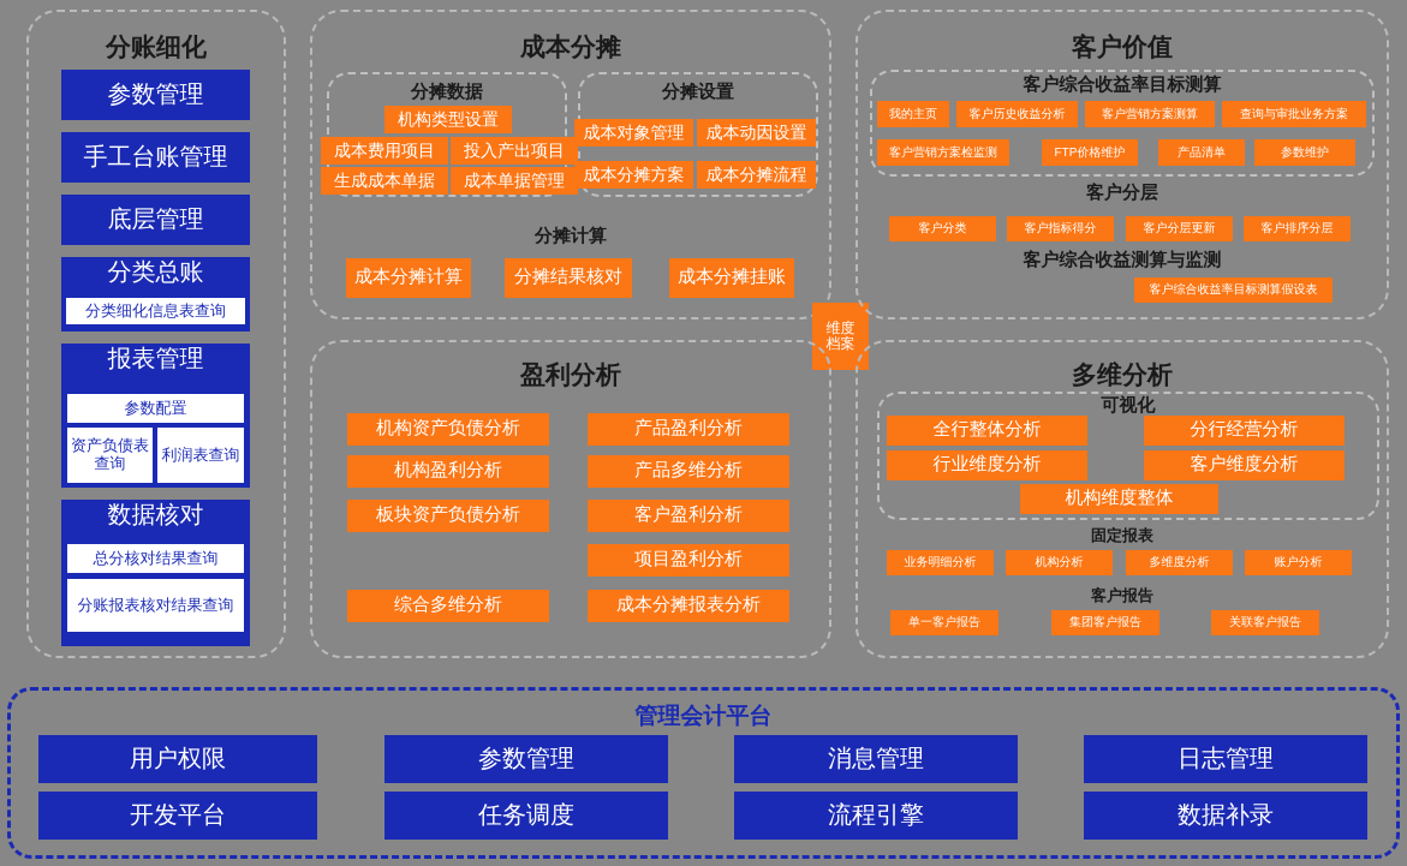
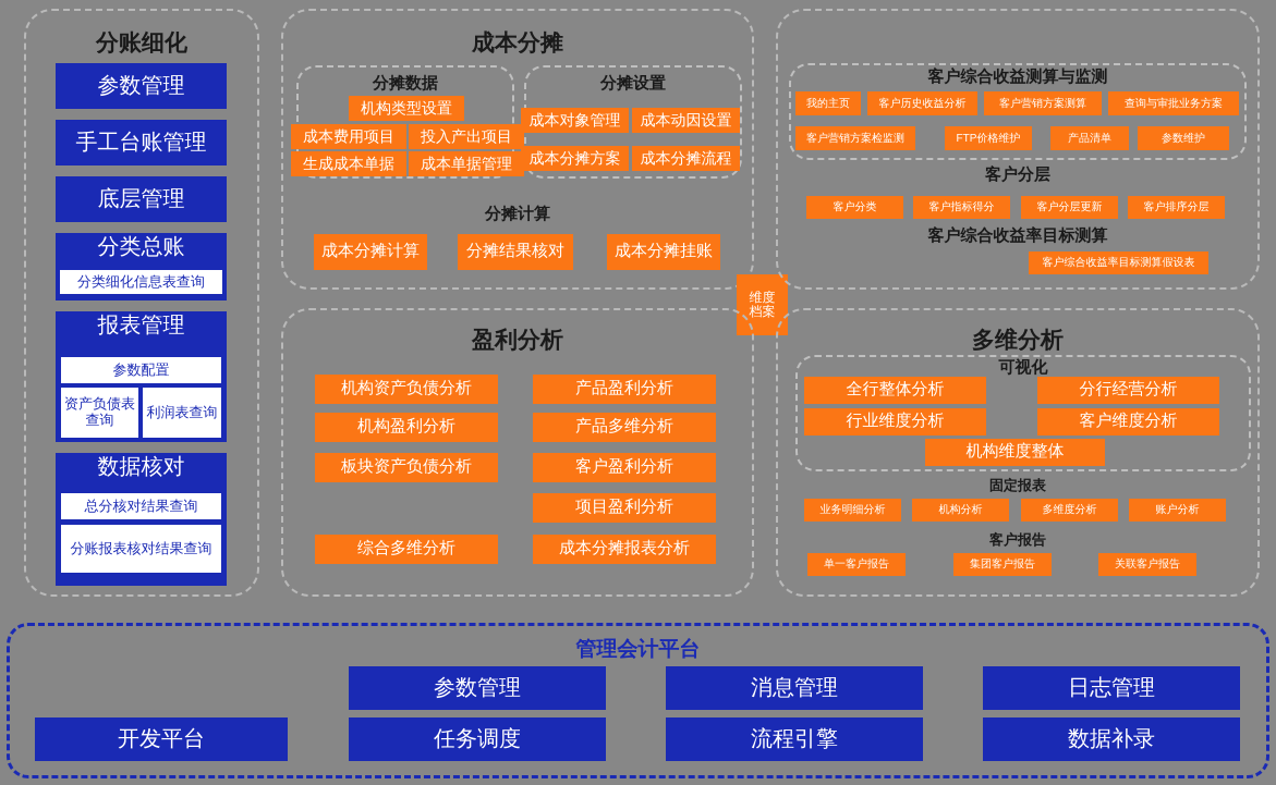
  分账细化
  参数管理
  手工台账管理
  底层管理
  分类总账
  分类细化信息表查询
  报表管理
  参数配置
  资产负债表查询
  利润表查询
  数据核对
  总分核对结果查询
  分账报表核对结果查询
  成本分摊
  分摊数据
  机构类型设置
  成本费用项目
  投入产出项目
  生成成本单据
  成本单据管理
  分摊设置
  成本对象管理
  成本动因设置
  成本分摊方案
  成本分摊流程
  分摊计算
  成本分摊计算
  分摊结果核对
  成本分摊挂账
  维度
  档案
- 客户价值
- 客户综合收益率目标测算
+ 客户综合收益测算与监测
  我的主页
  客户历史收益分析
  客户营销方案测算
  查询与审批业务方案
  客户营销方案检监测
  FTP价格维护
  产品清单
  参数维护
  客户分层
  客户分类
  客户指标得分
  客户分层更新
  客户排序分层
- 客户综合收益测算与监测
+ 客户综合收益率目标测算
  客户综合收益率目标测算假设表
  盈利分析
  机构资产负债分析
  机构盈利分析
  板块资产负债分析
  综合多维分析
  产品盈利分析
  产品多维分析
  客户盈利分析
  项目盈利分析
  成本分摊报表分析
  多维分析
  可视化
  全行整体分析
  行业维度分析
  分行经营分析
  客户维度分析
  机构维度整体
  固定报表
  业务明细分析
  机构分析
  多维度分析
  账户分析
  客户报告
  单一客户报告
  集团客户报告
  关联客户报告
  管理会计平台
- 用户权限
  参数管理
  消息管理
  日志管理
  开发平台
  任务调度
  流程引擎
  数据补录
